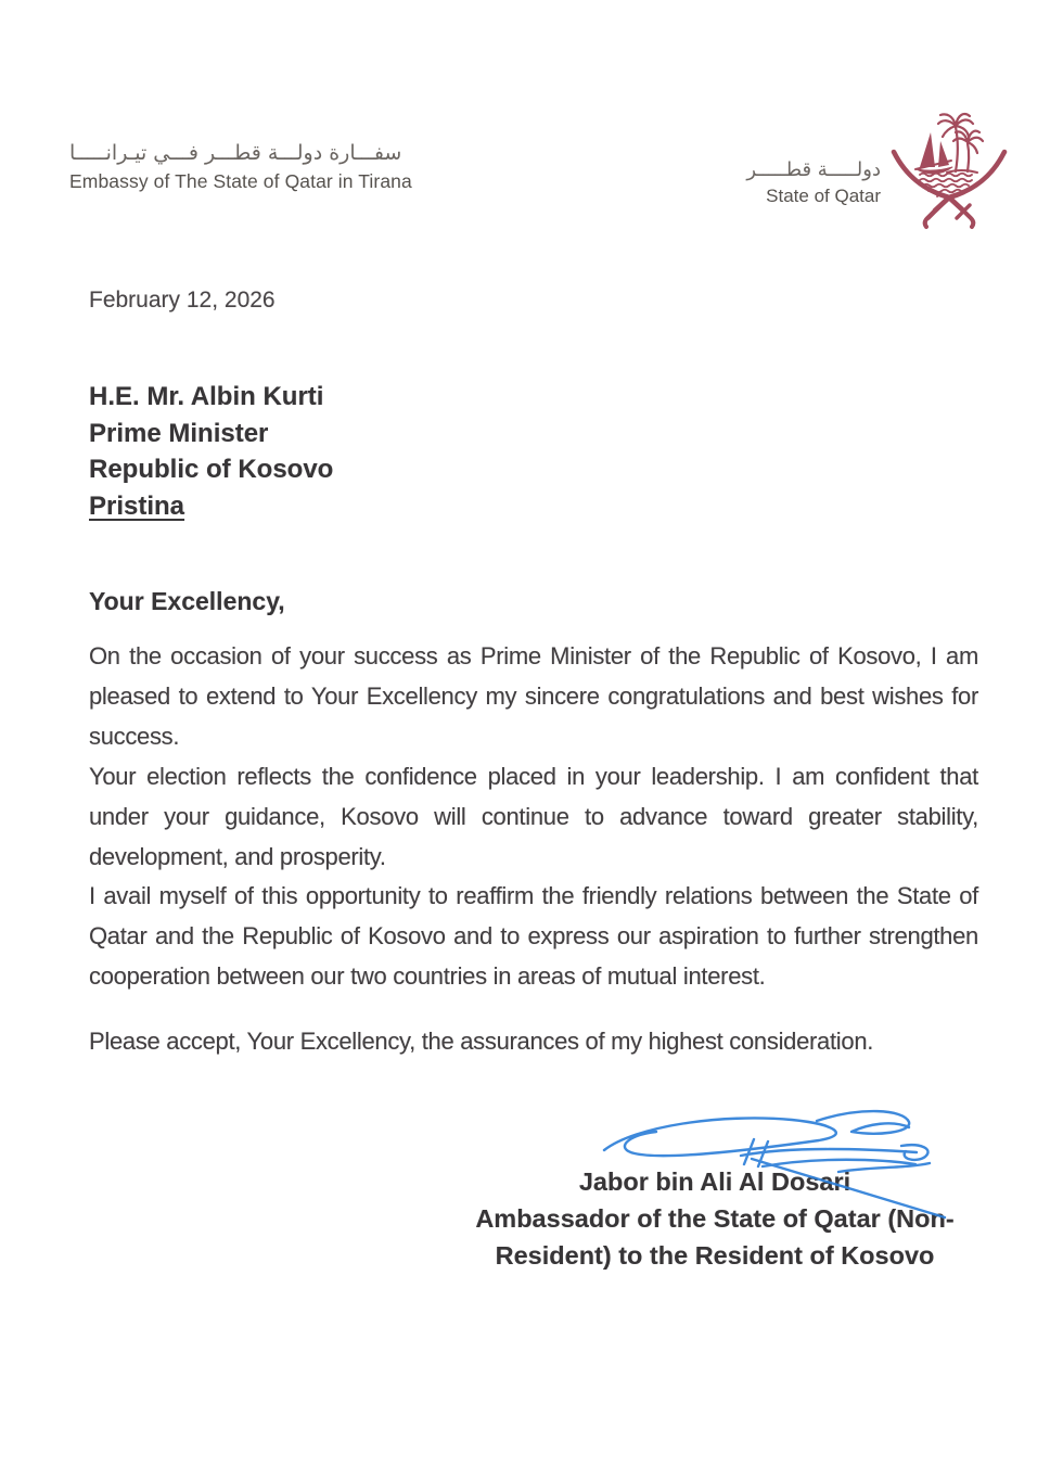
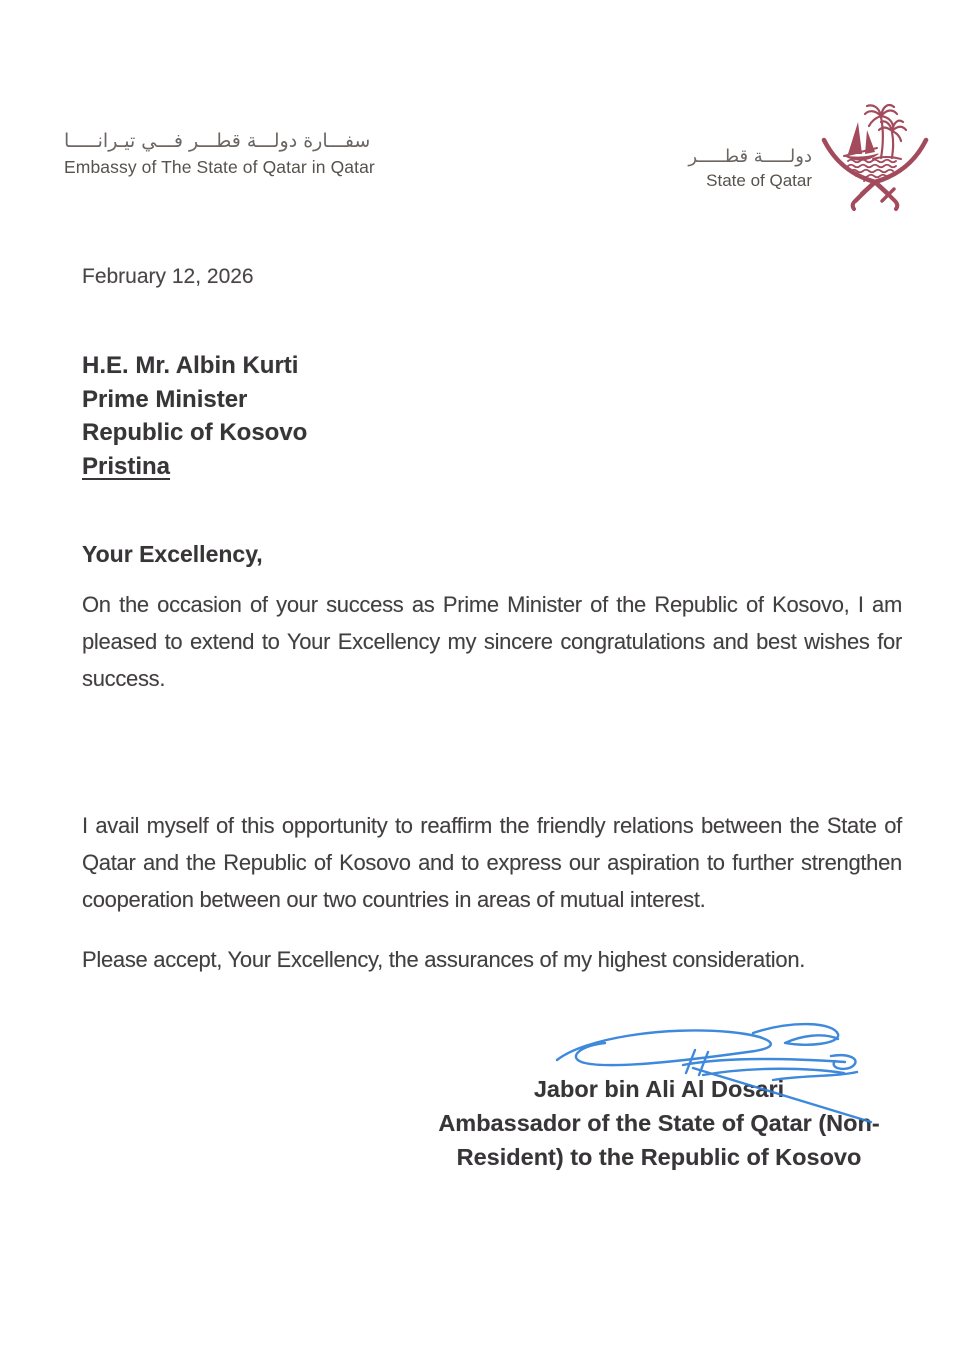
  سفـــارة دولـــة قطـــر فـــي تيـرانـــــا
- Embassy of The State of Qatar in Tirana
+ Embassy of The State of Qatar in Qatar
  دولـــــة قطـــــر
  State of Qatar
  February 12, 2026
  H.E. Mr. Albin Kurti
  Prime Minister
  Republic of Kosovo
  Pristina
  Your Excellency,
  On the occasion of your success as Prime Minister of the Republic of Kosovo, I am pleased to extend to Your Excellency my sincere congratulations and best wishes for success.
- Your election reflects the confidence placed in your leadership. I am confident that under your guidance, Kosovo will continue to advance toward greater stability, development, and prosperity.
  I avail myself of this opportunity to reaffirm the friendly relations between the State of Qatar and the Republic of Kosovo and to express our aspiration to further strengthen cooperation between our two countries in areas of mutual interest.
  Please accept, Your Excellency, the assurances of my highest consideration.
  Jabor bin Ali Al Dosri
  Ambassador of the State of Qatar (Non-
- Resident) to the Resident of Kosovo
+ Resident) to the Republic of Kosovo
